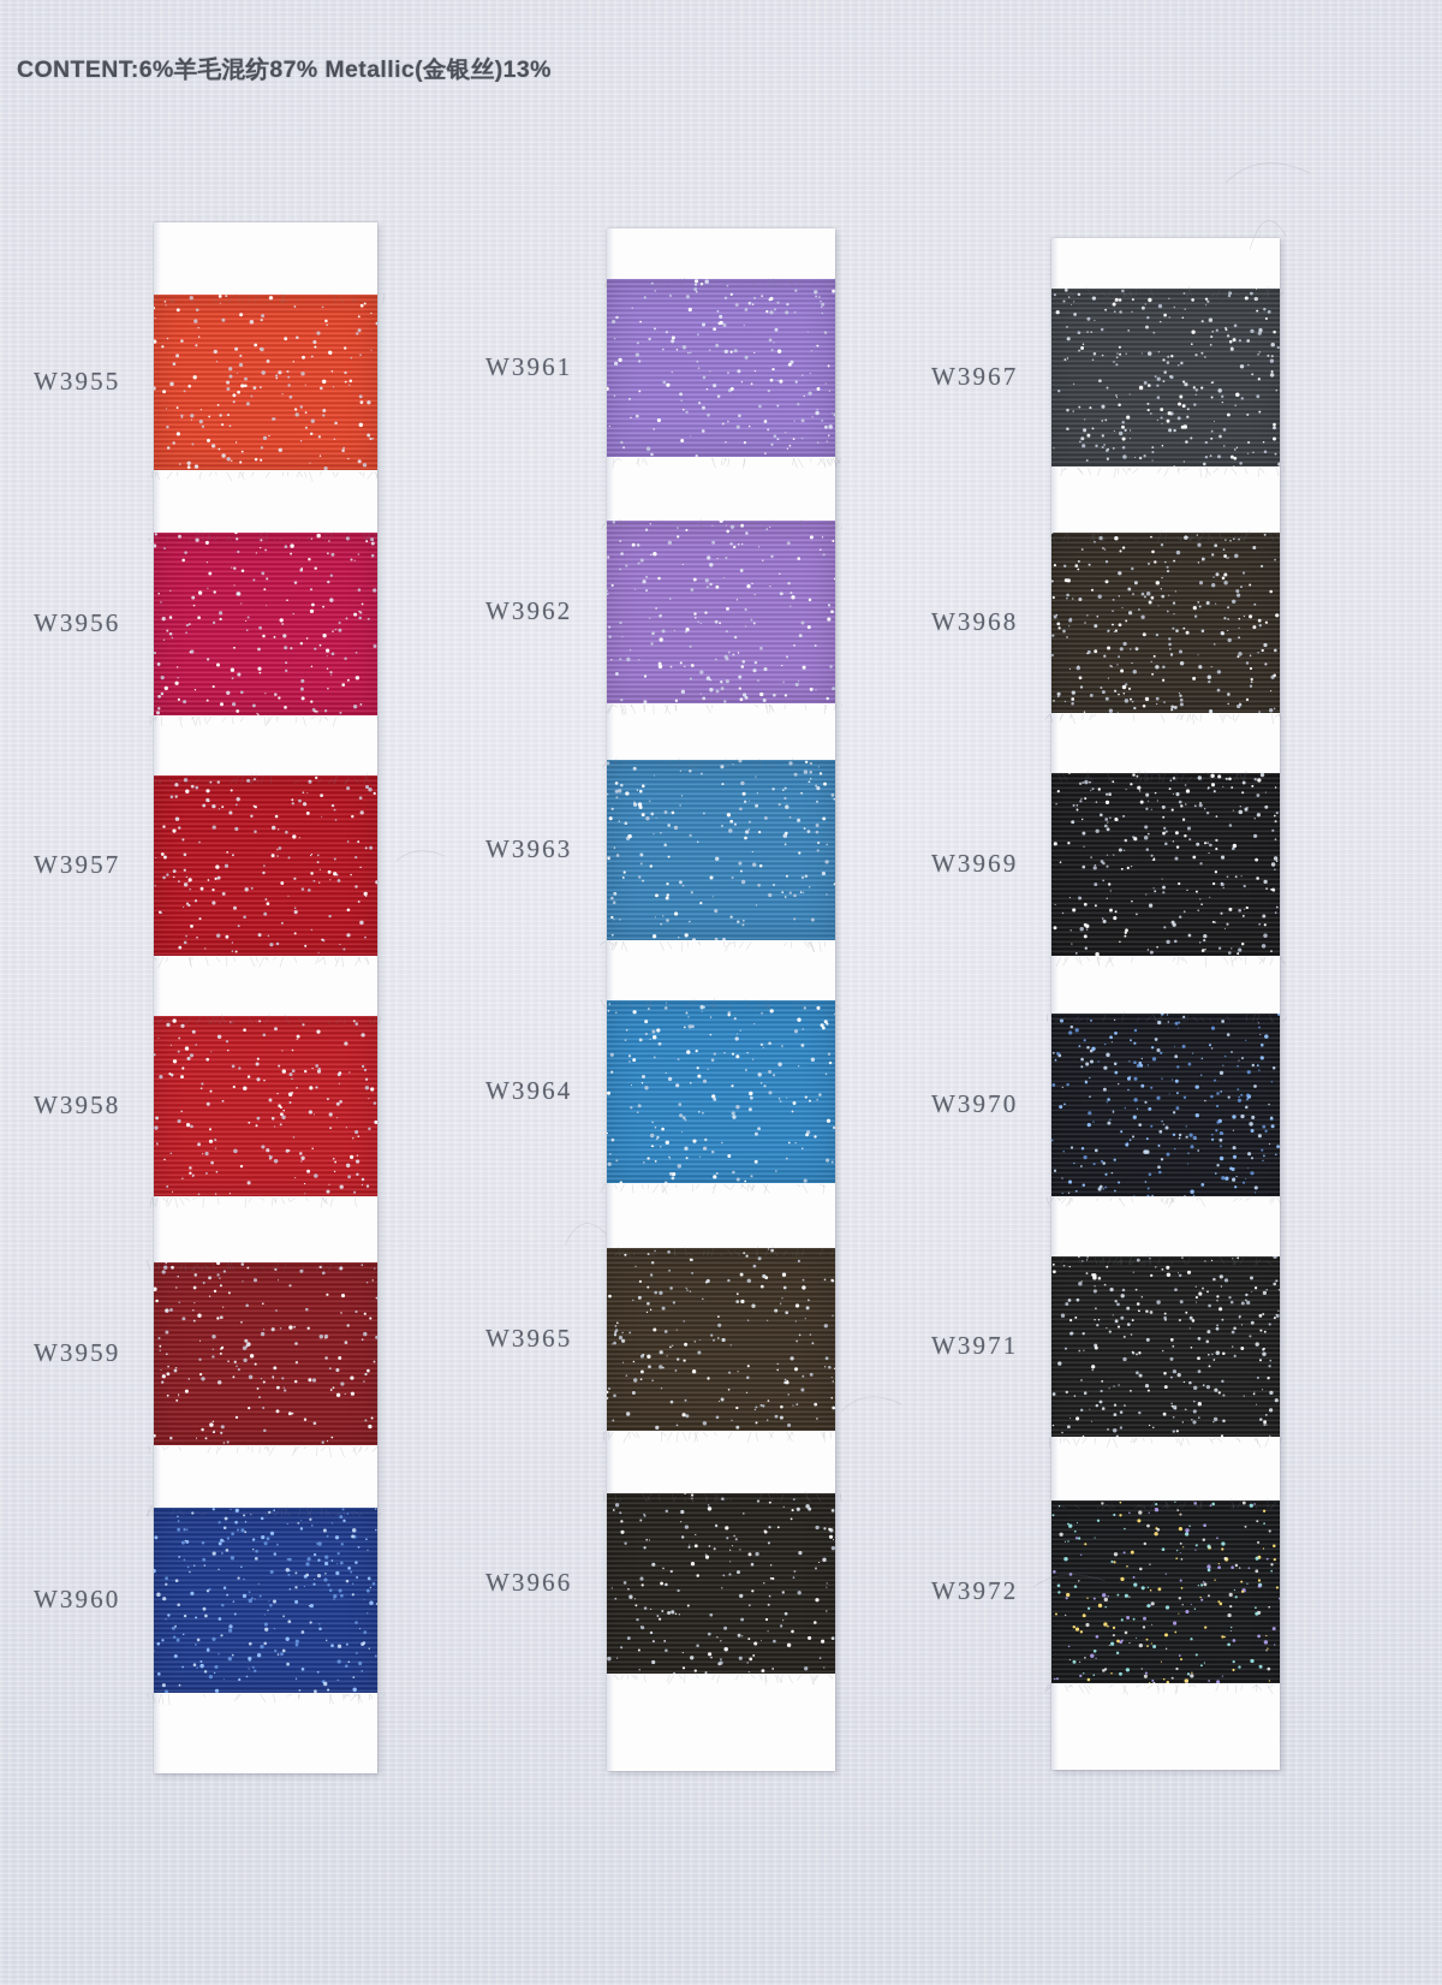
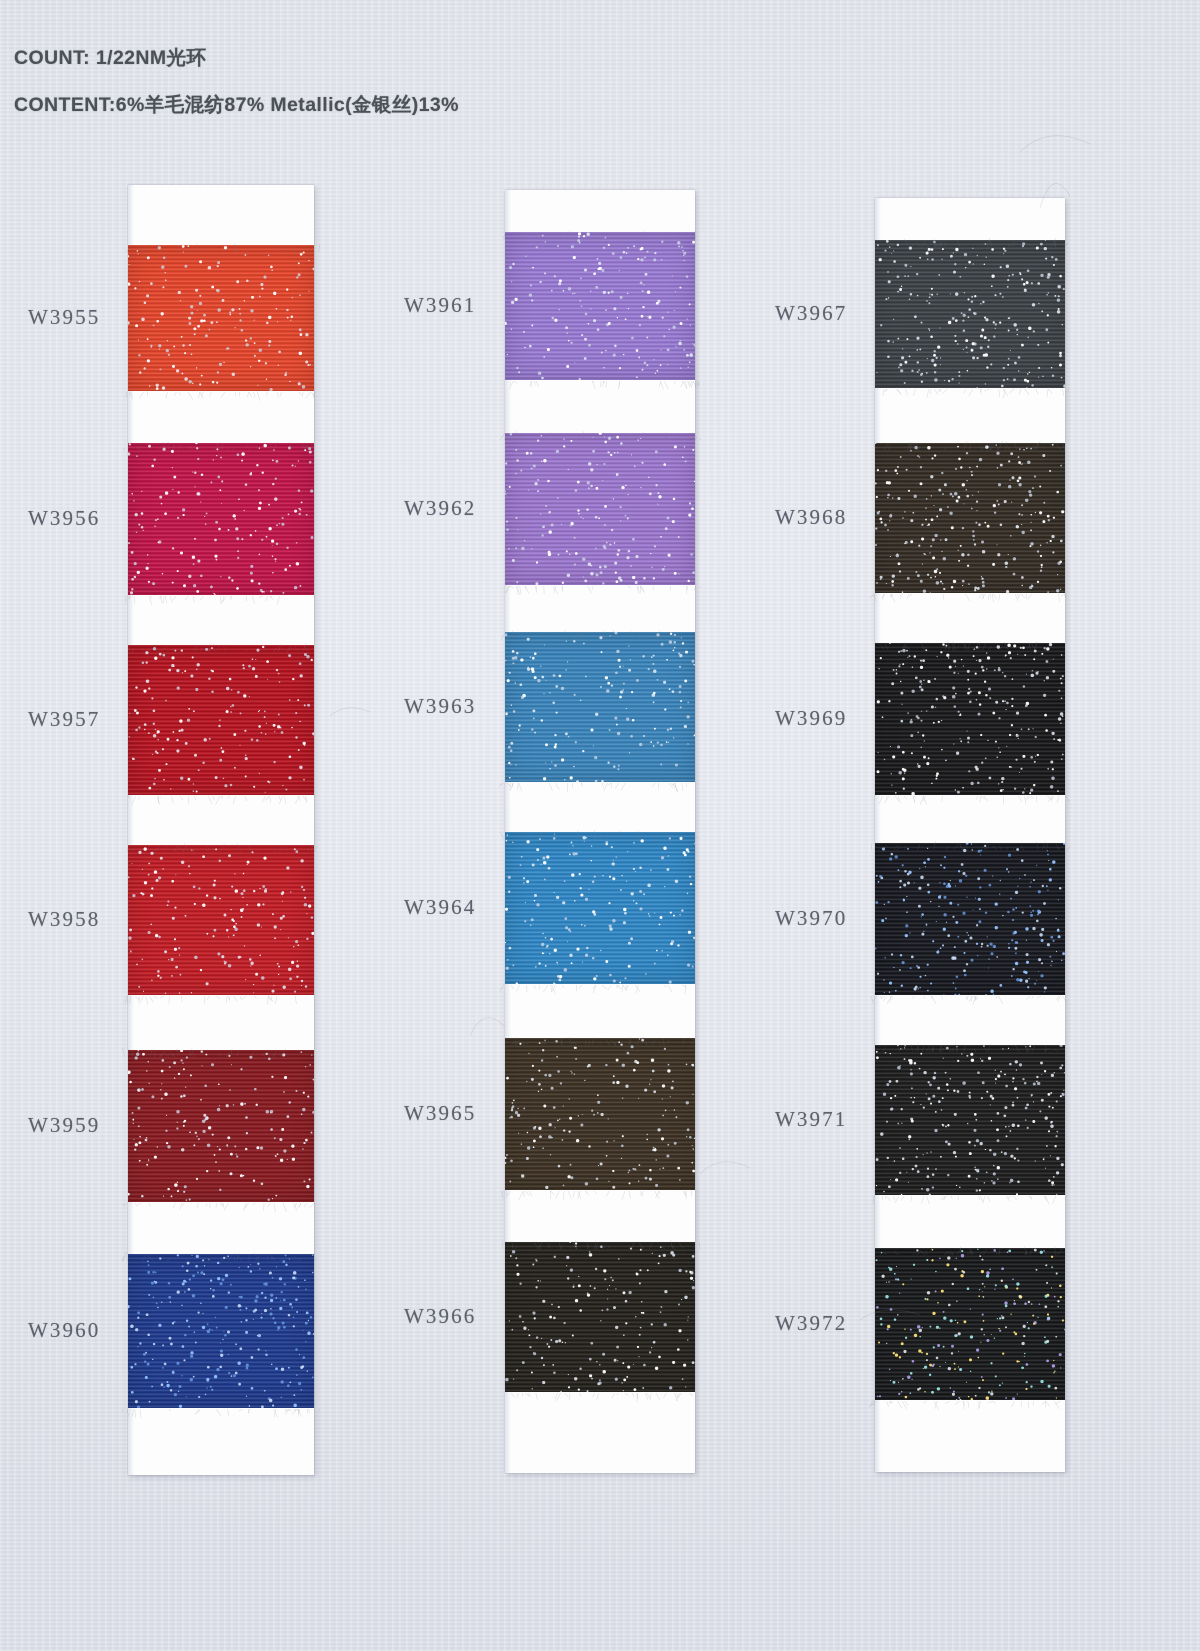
+ COUNT: 1/22NM光环
  CONTENT:6%羊毛混纺87% Metallic(金银丝)13%
  W3955
  W3956
  W3957
  W3958
  W3959
  W3960
  W3961
  W3962
  W3963
  W3964
  W3965
  W3966
  W3967
  W3968
  W3969
  W3970
  W3971
  W3972
